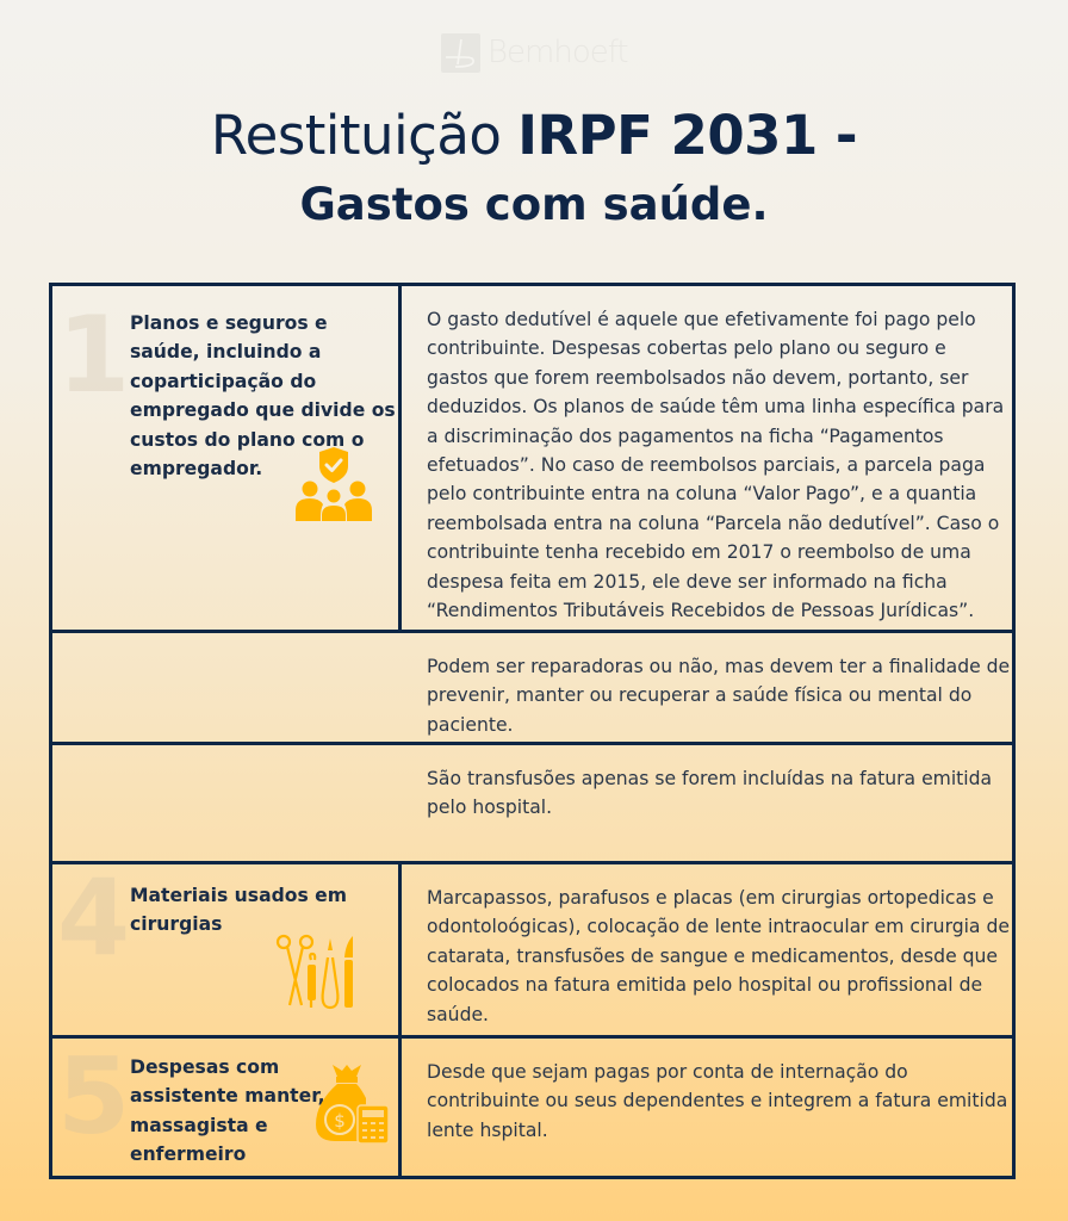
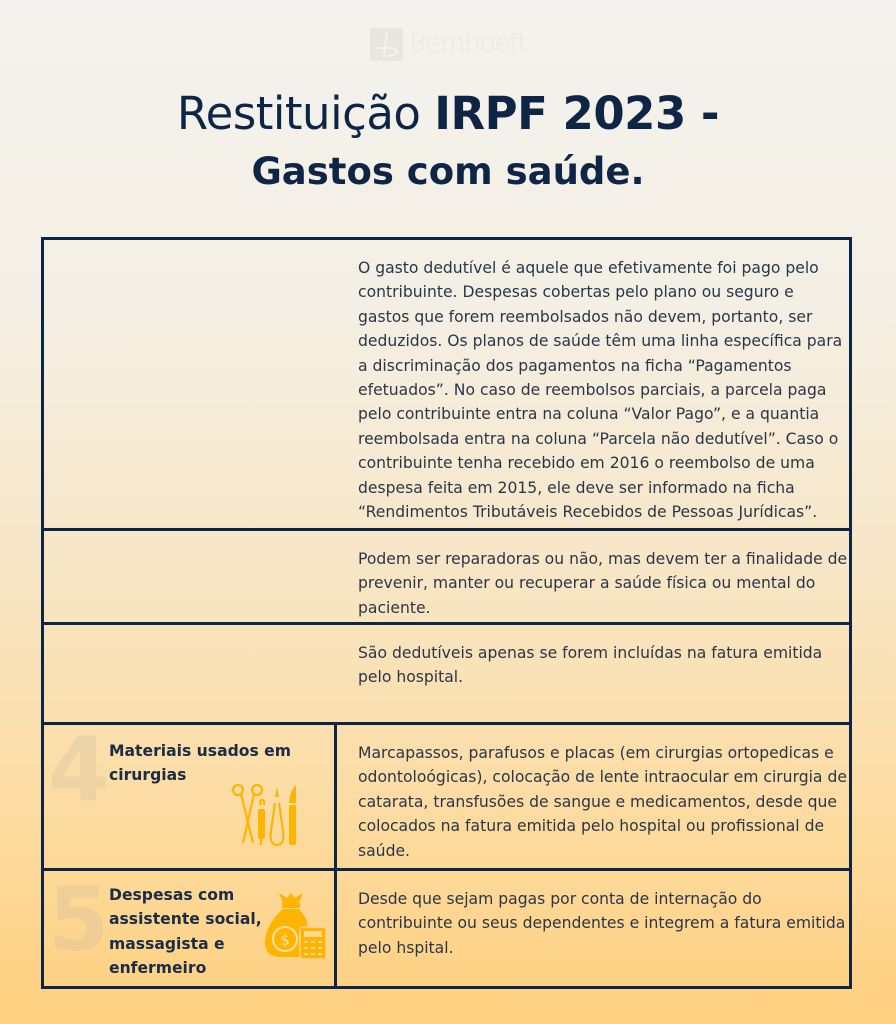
- Restituição IRPF 2031 -
+ Restituição IRPF 2023 -
  Gastos com saúde.
- 1
- Planos e seguros e saúde, incluindo a coparticipação do empregado que divide os custos do plano com o empregador.
- O gasto dedutível é aquele que efetivamente foi pago pelo contribuinte. Despesas cobertas pelo plano ou seguro e gastos que forem reembolsados não devem, portanto, ser deduzidos. Os planos de saúde têm uma linha específica para a discriminação dos pagamentos na ficha “Pagamentos efetuados”. No caso de reembolsos parciais, a parcela paga pelo contribuinte entra na coluna “Valor Pago”, e a quantia reembolsada entra na coluna “Parcela não dedutível”. Caso o contribuinte tenha recebido em 2017 o reembolso de uma despesa feita em 2015, ele deve ser informado na ficha “Rendimentos Tributáveis Recebidos de Pessoas Jurídicas”.
+ O gasto dedutível é aquele que efetivamente foi pago pelo contribuinte. Despesas cobertas pelo plano ou seguro e gastos que forem reembolsados não devem, portanto, ser deduzidos. Os planos de saúde têm uma linha específica para a discriminação dos pagamentos na ficha “Pagamentos efetuados”. No caso de reembolsos parciais, a parcela paga pelo contribuinte entra na coluna “Valor Pago”, e a quantia reembolsada entra na coluna “Parcela não dedutível”. Caso o contribuinte tenha recebido em 2016 o reembolso de uma despesa feita em 2015, ele deve ser informado na ficha “Rendimentos Tributáveis Recebidos de Pessoas Jurídicas”.
  Podem ser reparadoras ou não, mas devem ter a finalidade de prevenir, manter ou recuperar a saúde física ou mental do paciente.
- São transfusões apenas se forem incluídas na fatura emitida pelo hospital.
+ São dedutíveis apenas se forem incluídas na fatura emitida pelo hospital.
  4
  Materiais usados em cirurgias
  Marcapassos, parafusos e placas (em cirurgias ortopedicas e odontoloógicas), colocação de lente intraocular em cirurgia de catarata, transfusões de sangue e medicamentos, desde que colocados na fatura emitida pelo hospital ou profissional de saúde.
  5
- Despesas com assistente manter, massagista e enfermeiro
+ Despesas com assistente social, massagista e enfermeiro
  $
- Desde que sejam pagas por conta de internação do contribuinte ou seus dependentes e integrem a fatura emitida lente hspital.
+ Desde que sejam pagas por conta de internação do contribuinte ou seus dependentes e integrem a fatura emitida pelo hspital.
